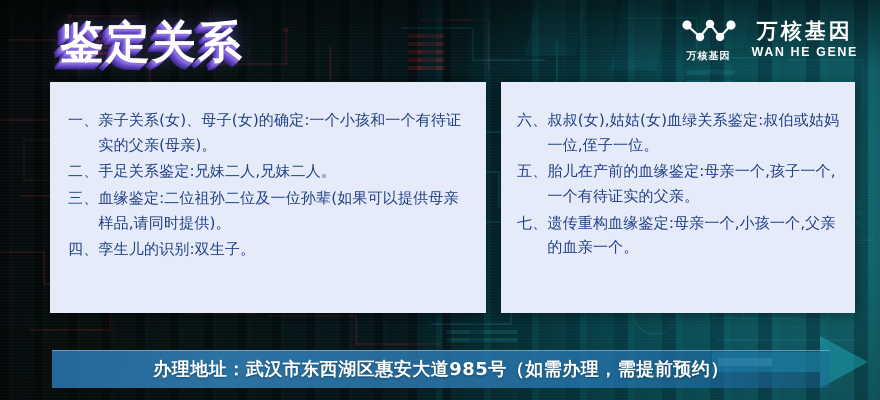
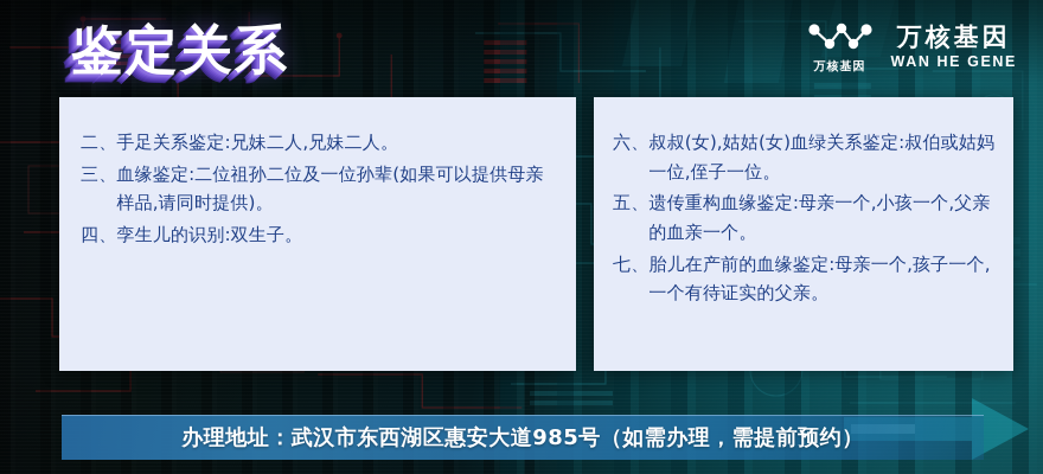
  鉴定关系
  万核基因
  万核基因
  WAN HE GENE
- 一、
- 亲子关系(女)、母子(女)的确定:一个小孩和一个有待证实的父亲(母亲)。
  二、
  手足关系鉴定:兄妹二人,兄妹二人。
  三、
  血缘鉴定:二位祖孙二位及一位孙辈(如果可以提供母亲样品,请同时提供)。
  四、
  孪生儿的识别:双生子。
  六、
  叔叔(女),姑姑(女)血绿关系鉴定:叔伯或姑妈一位,侄子一位。
  五、
- 胎儿在产前的血缘鉴定:母亲一个,孩子一个,一个有待证实的父亲。
+ 遗传重构血缘鉴定:母亲一个,小孩一个,父亲的血亲一个。
  七、
- 遗传重构血缘鉴定:母亲一个,小孩一个,父亲的血亲一个。
+ 胎儿在产前的血缘鉴定:母亲一个,孩子一个,一个有待证实的父亲。
  办理地址：武汉市东西湖区惠安大道985号（如需办理，需提前预约）
